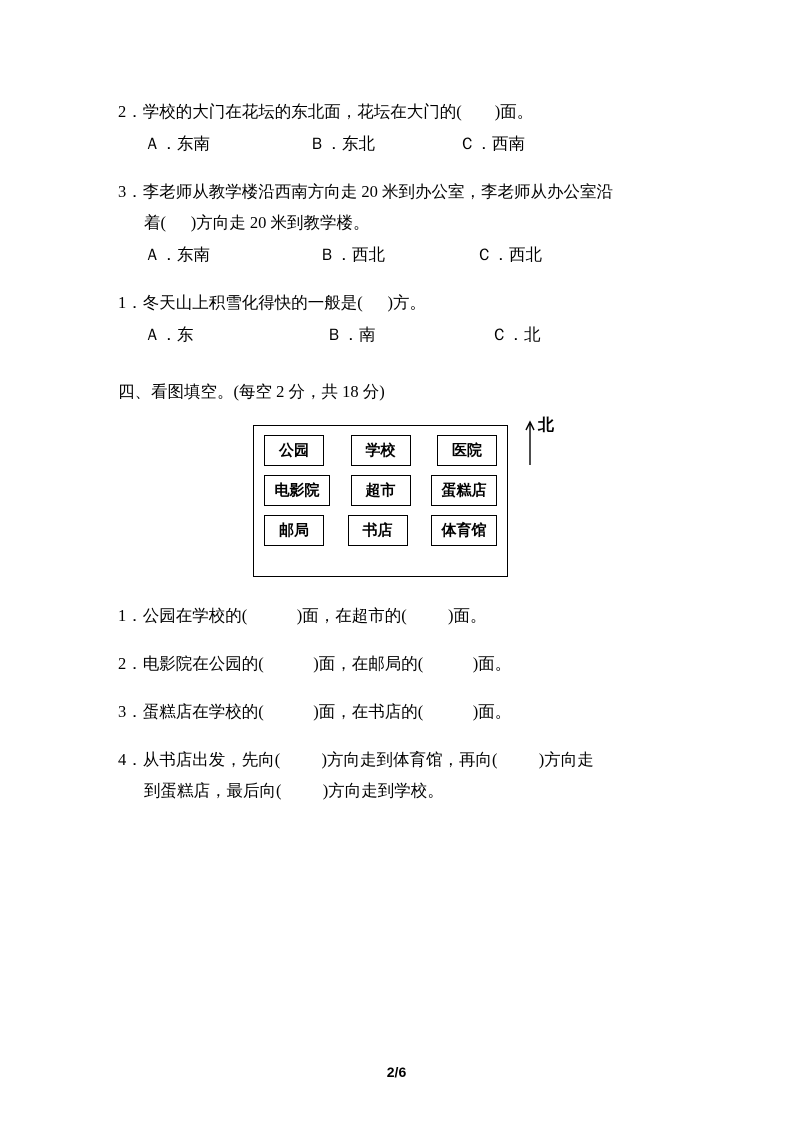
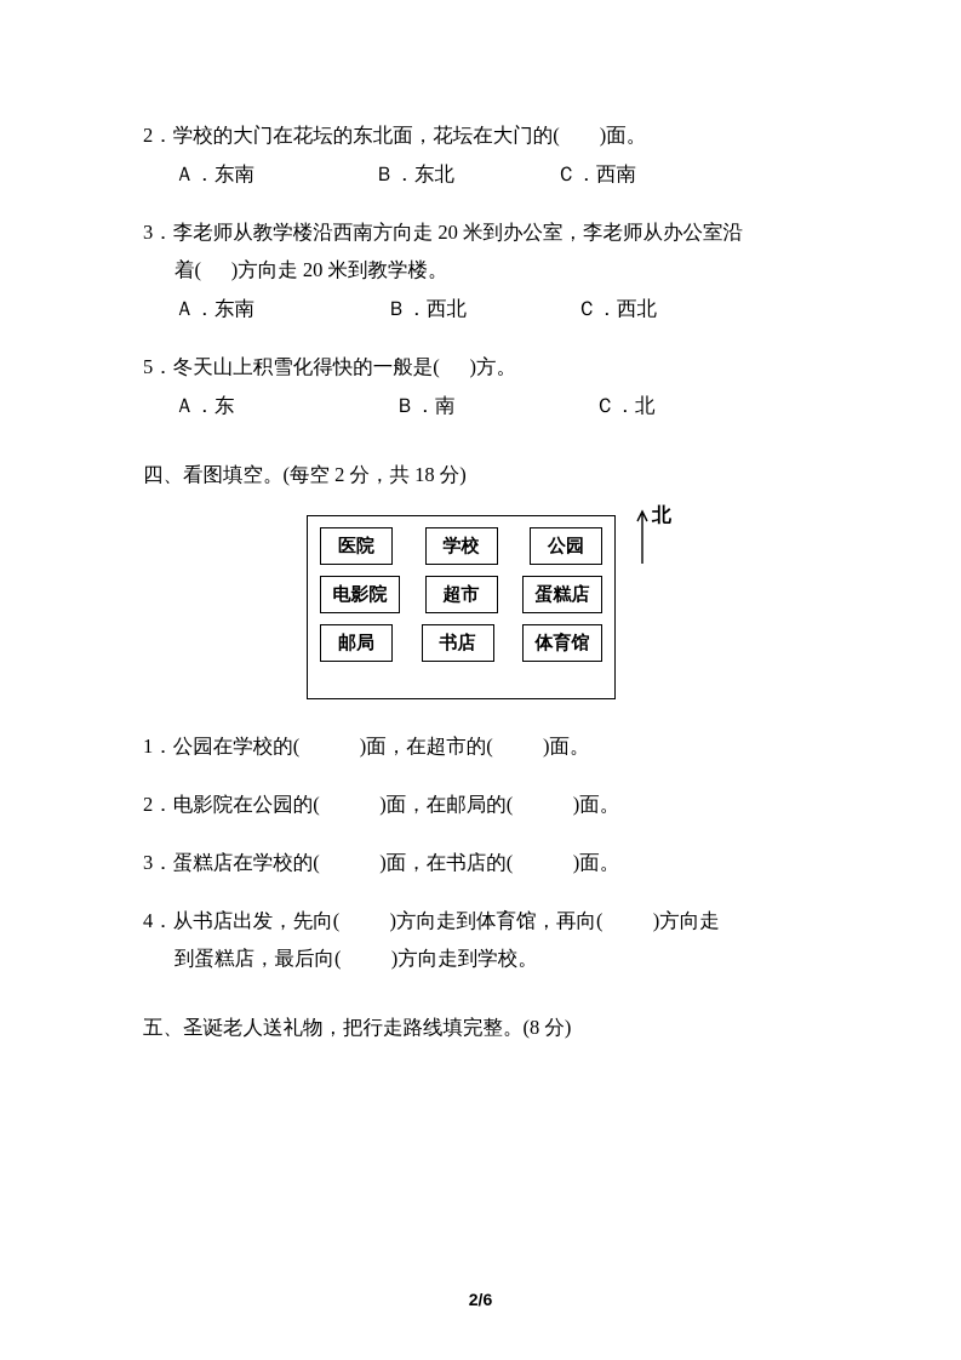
  2．学校的大门在花坛的东北面，花坛在大门的( )面。
  Ａ．东南 Ｂ．东北 Ｃ．西南
  3．李老师从教学楼沿西南方向走 20 米到办公室，李老师从办公室沿
  着( )方向走 20 米到教学楼。
  Ａ．东南 Ｂ．西北 Ｃ．西北
- 1．冬天山上积雪化得快的一般是( )方。
+ 5．冬天山上积雪化得快的一般是( )方。
  Ａ．东 Ｂ．南 Ｃ．北
  四、看图填空。(每空 2 分，共 18 分)
- 公园
+ 医院
  学校
- 医院
+ 公园
  电影院
  超市
  蛋糕店
  邮局
  书店
  体育馆
  北
  1．公园在学校的( )面，在超市的( )面。
  2．电影院在公园的( )面，在邮局的( )面。
  3．蛋糕店在学校的( )面，在书店的( )面。
  4．从书店出发，先向( )方向走到体育馆，再向( )方向走
  到蛋糕店，最后向( )方向走到学校。
+ 五、圣诞老人送礼物，把行走路线填完整。(8 分)
  2/6
